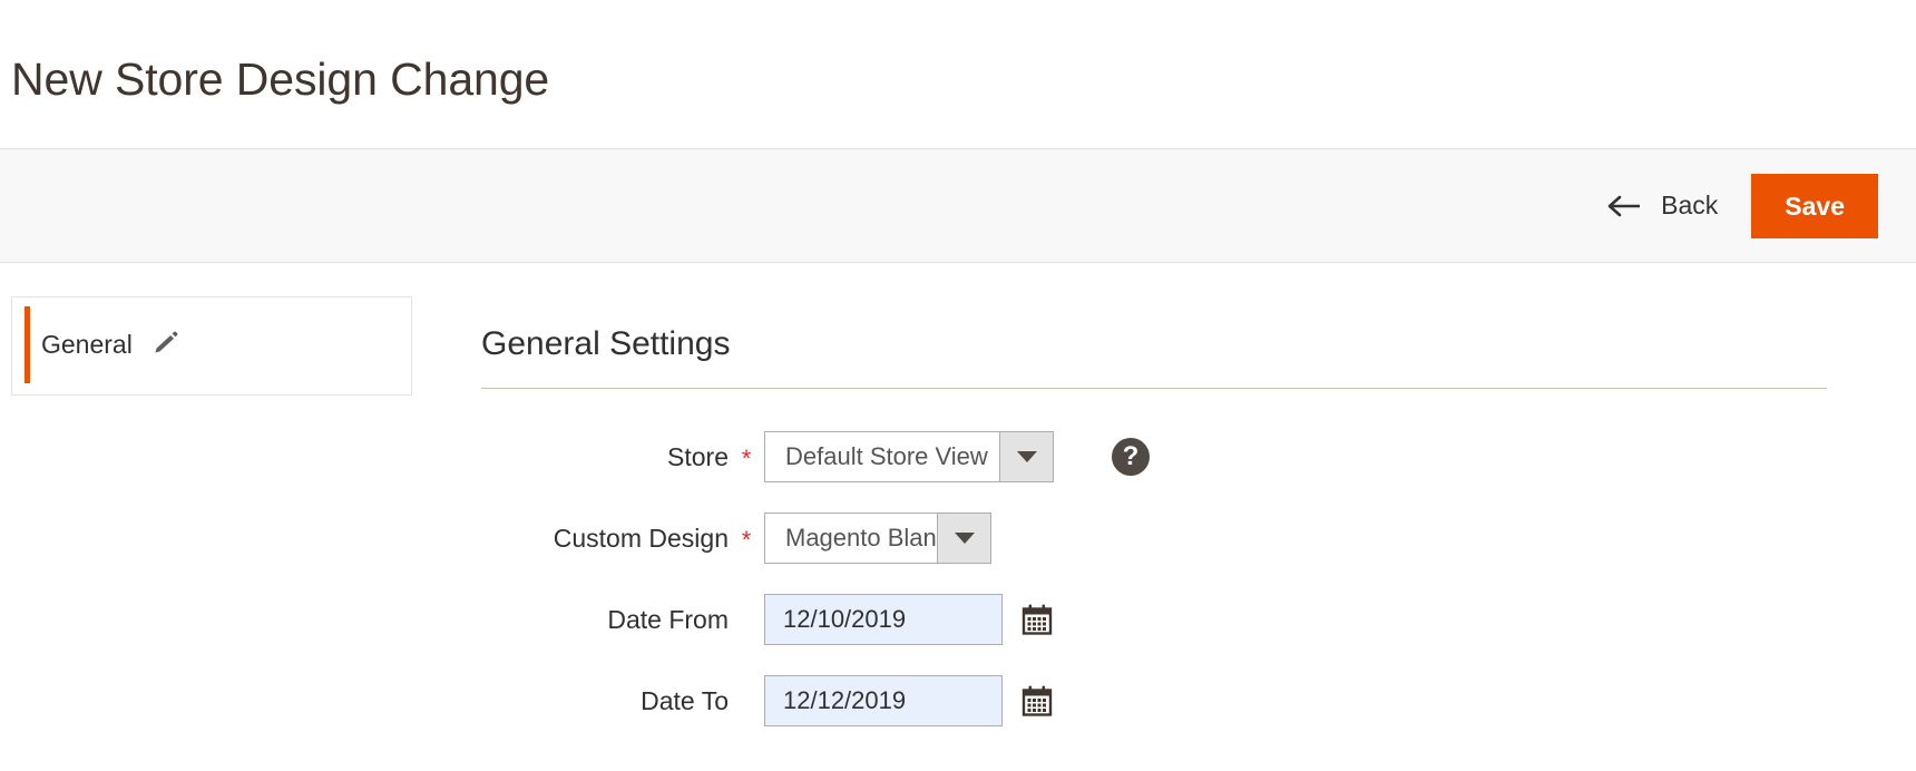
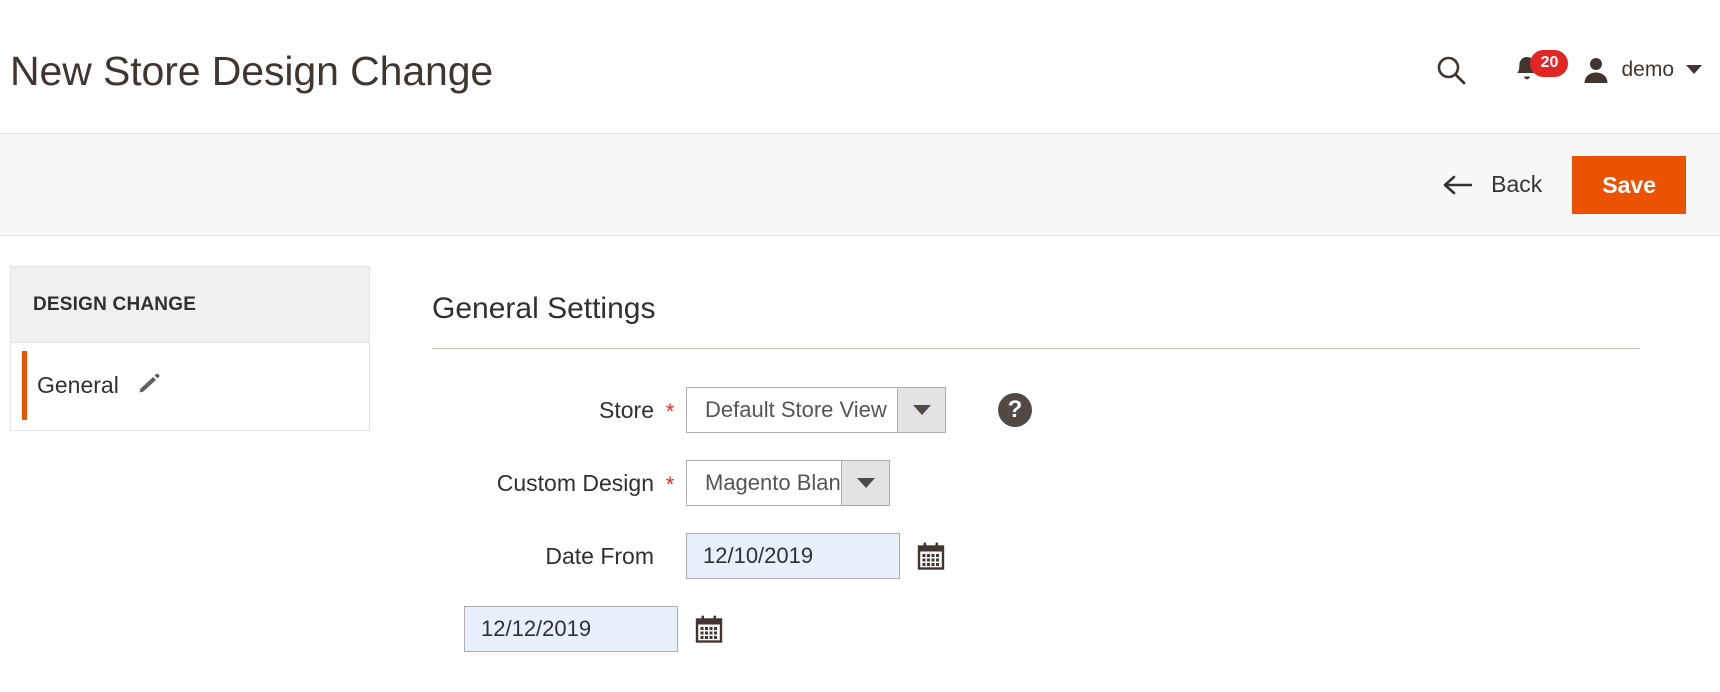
  New Store Design Change
+ 20
+ demo
  Back
  Save
+ DESIGN CHANGE
  General
  General Settings
  Store
  *
  Default Store View
  ?
  Custom Design
  *
  Magento Blan
  Date From
  12/10/2019
- Date To
  12/12/2019
